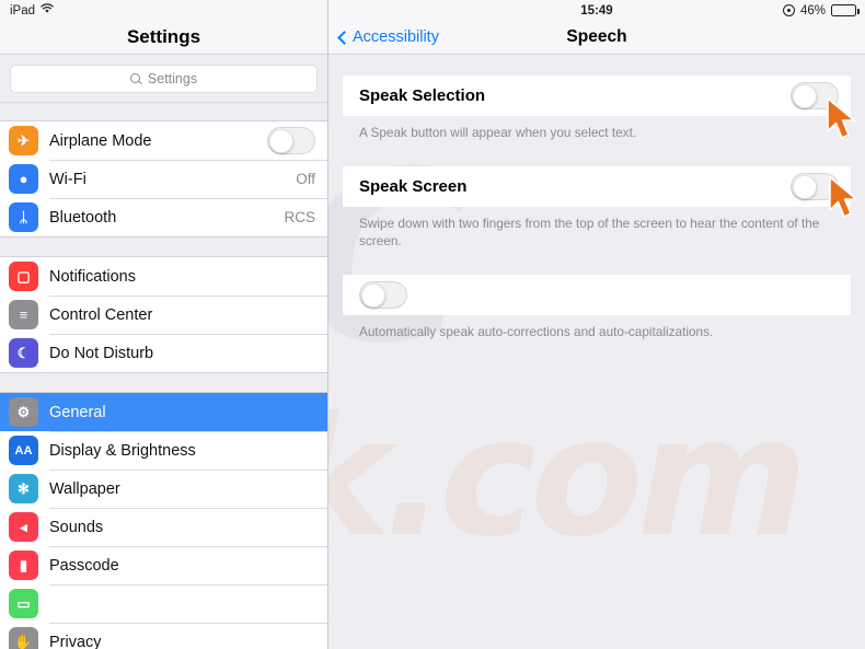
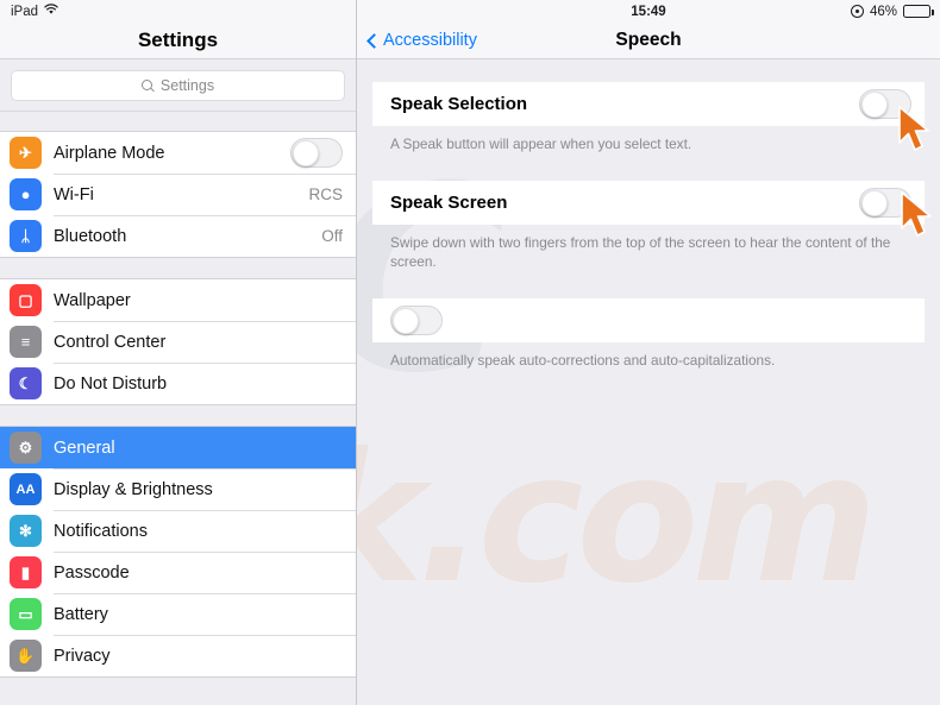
  iPad
  Settings
  Settings
  ✈
  Airplane Mode
  ●
  Wi-Fi
- Off
+ RCS
  ᛦ
  Bluetooth
- RCS
+ Off
  ▢
- Notifications
+ Wallpaper
  ≡
  Control Center
  ☾
  Do Not Disturb
  ⚙
  General
  AA
  Display & Brightness
  ✻
- Wallpaper
+ Notifications
- ◂
- Sounds
  ▮
  Passcode
  ▭
+ Battery
  ✋
  Privacy
  15:49
  46%
  Accessibility
  Speech
  Speak Selection
  A Speak button will appear when you select text.
  Speak Screen
  Swipe down with two fingers from the top of the screen to hear the content of the screen.
  Automatically speak auto-corrections and auto-capitalizations.
